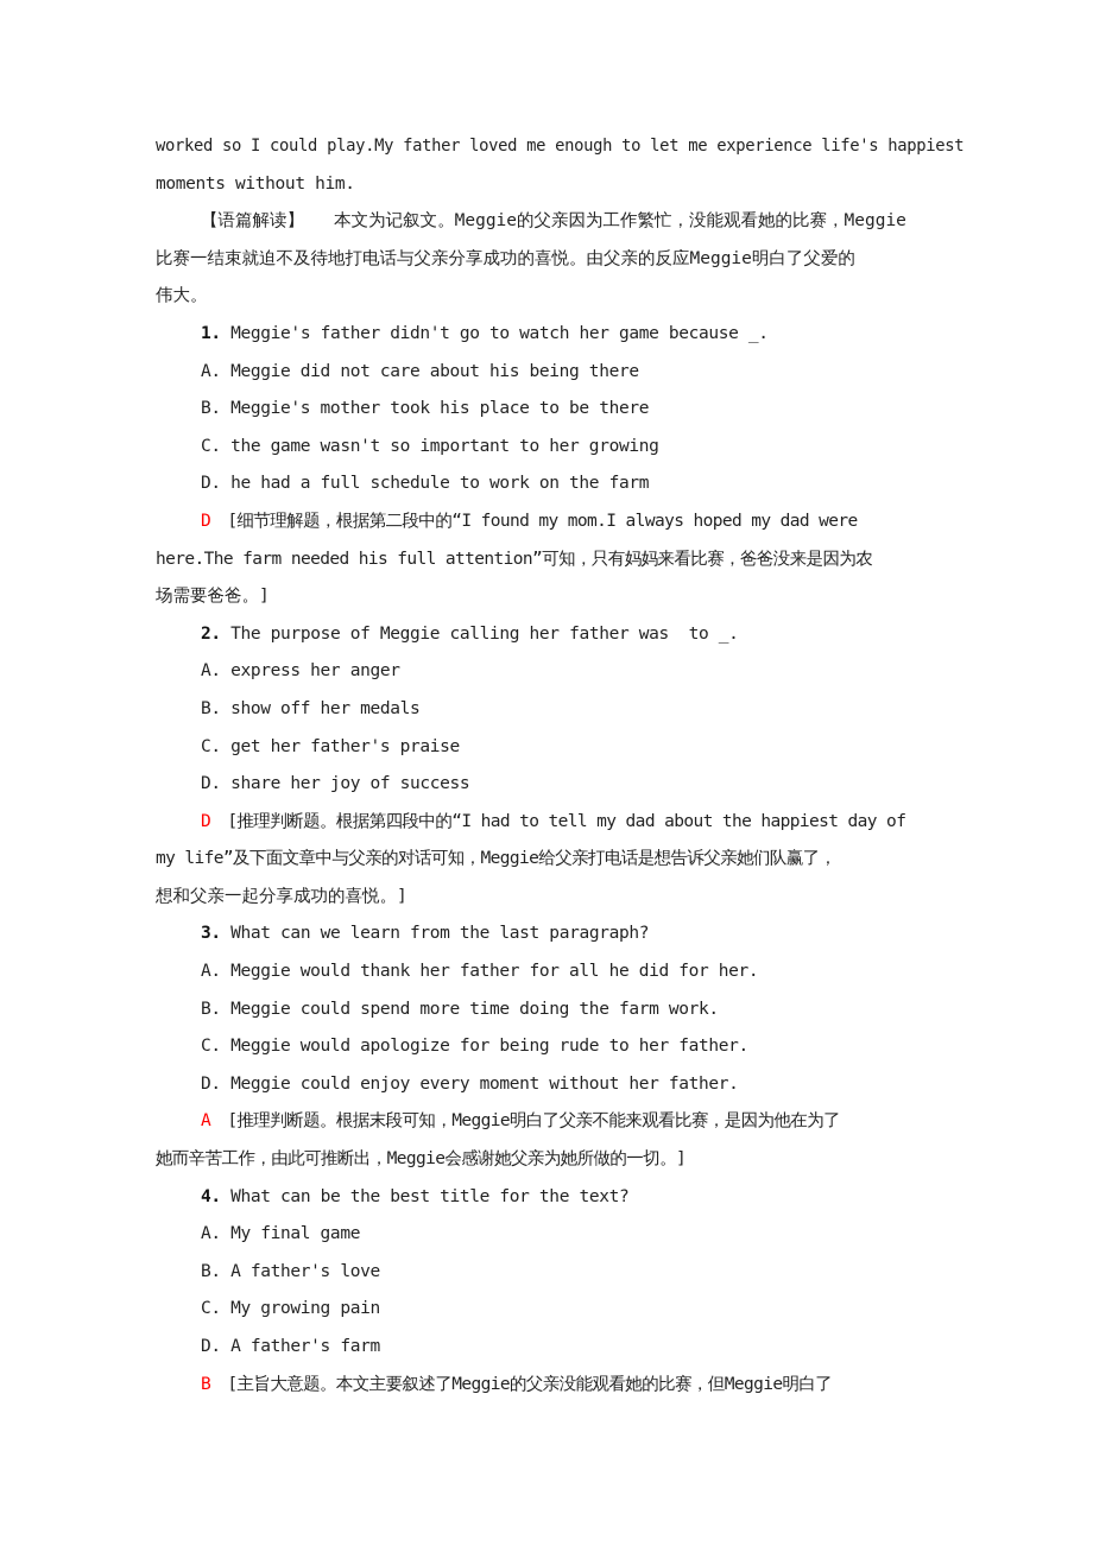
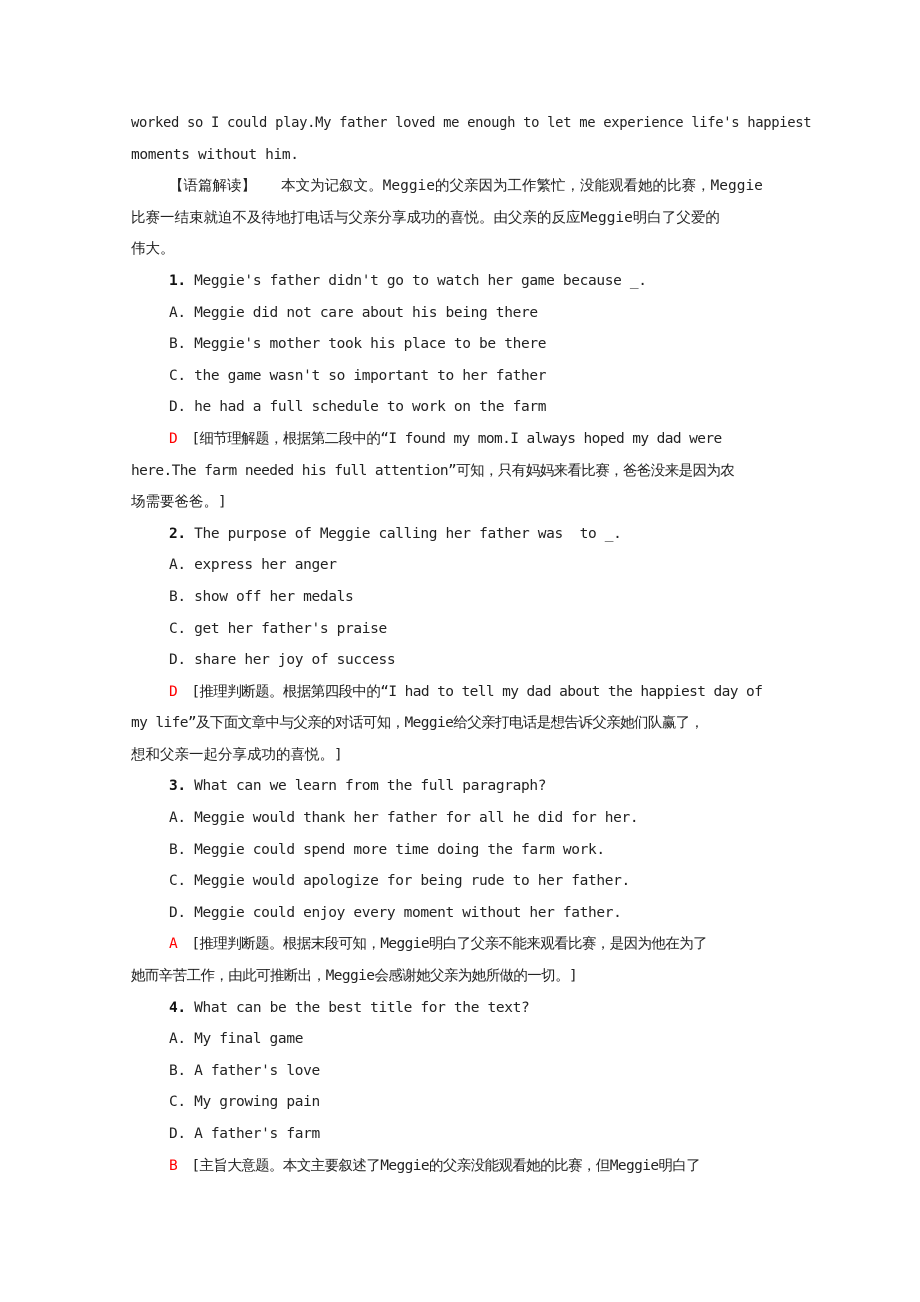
  worked so I could play.My father loved me enough to let me experience life's happiest
  moments without him.
  【语篇解读】 本文为记叙文。Meggie的父亲因为工作繁忙，没能观看她的比赛，Meggie
  比赛一结束就迫不及待地打电话与父亲分享成功的喜悦。由父亲的反应Meggie明白了父爱的
  伟大。
  1. Meggie's father didn't go to watch her game because _.
  A. Meggie did not care about his being there
  B. Meggie's mother took his place to be there
- C. the game wasn't so important to her growing
+ C. the game wasn't so important to her father
  D. he had a full schedule to work on the farm
  D [细节理解题，根据第二段中的“I found my mom.I always hoped my dad were
  here.The farm needed his full attention”可知，只有妈妈来看比赛，爸爸没来是因为农
  场需要爸爸。]
  2. The purpose of Meggie calling her father was to _.
  A. express her anger
  B. show off her medals
  C. get her father's praise
  D. share her joy of success
  D [推理判断题。根据第四段中的“I had to tell my dad about the happiest day of
  my life”及下面文章中与父亲的对话可知，Meggie给父亲打电话是想告诉父亲她们队赢了，
  想和父亲一起分享成功的喜悦。]
- 3. What can we learn from the last paragraph?
+ 3. What can we learn from the full paragraph?
  A. Meggie would thank her father for all he did for her.
  B. Meggie could spend more time doing the farm work.
  C. Meggie would apologize for being rude to her father.
  D. Meggie could enjoy every moment without her father.
  A [推理判断题。根据末段可知，Meggie明白了父亲不能来观看比赛，是因为他在为了
  她而辛苦工作，由此可推断出，Meggie会感谢她父亲为她所做的一切。]
  4. What can be the best title for the text?
  A. My final game
  B. A father's love
  C. My growing pain
  D. A father's farm
  B [主旨大意题。本文主要叙述了Meggie的父亲没能观看她的比赛，但Meggie明白了
